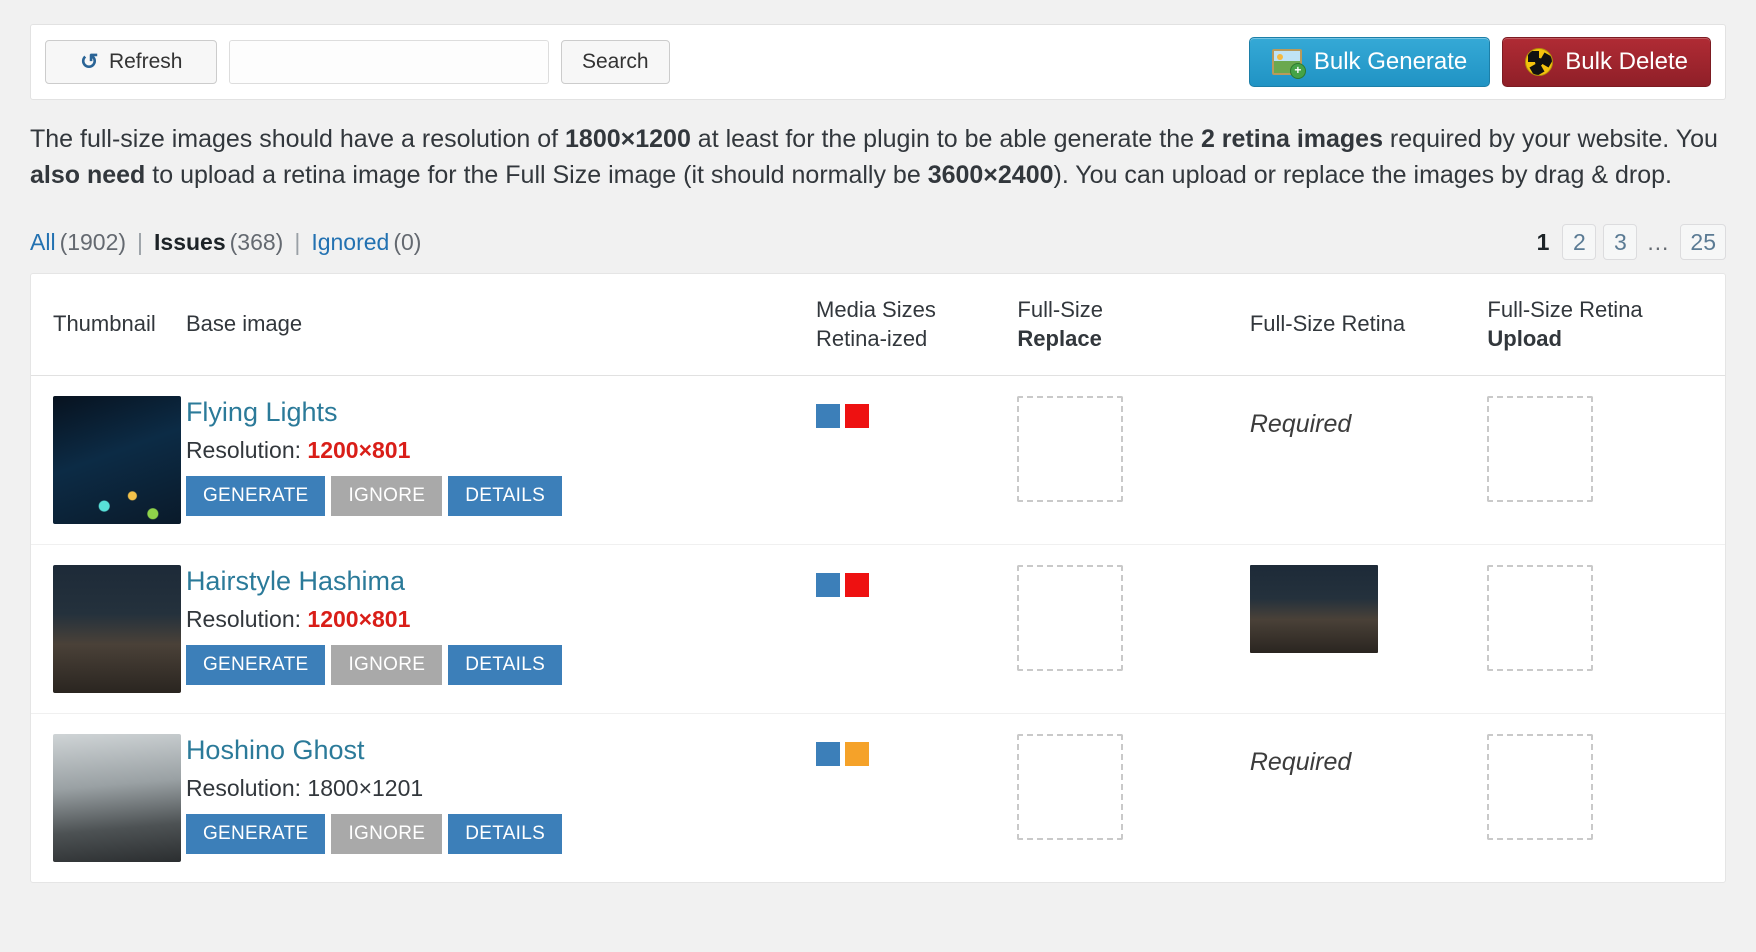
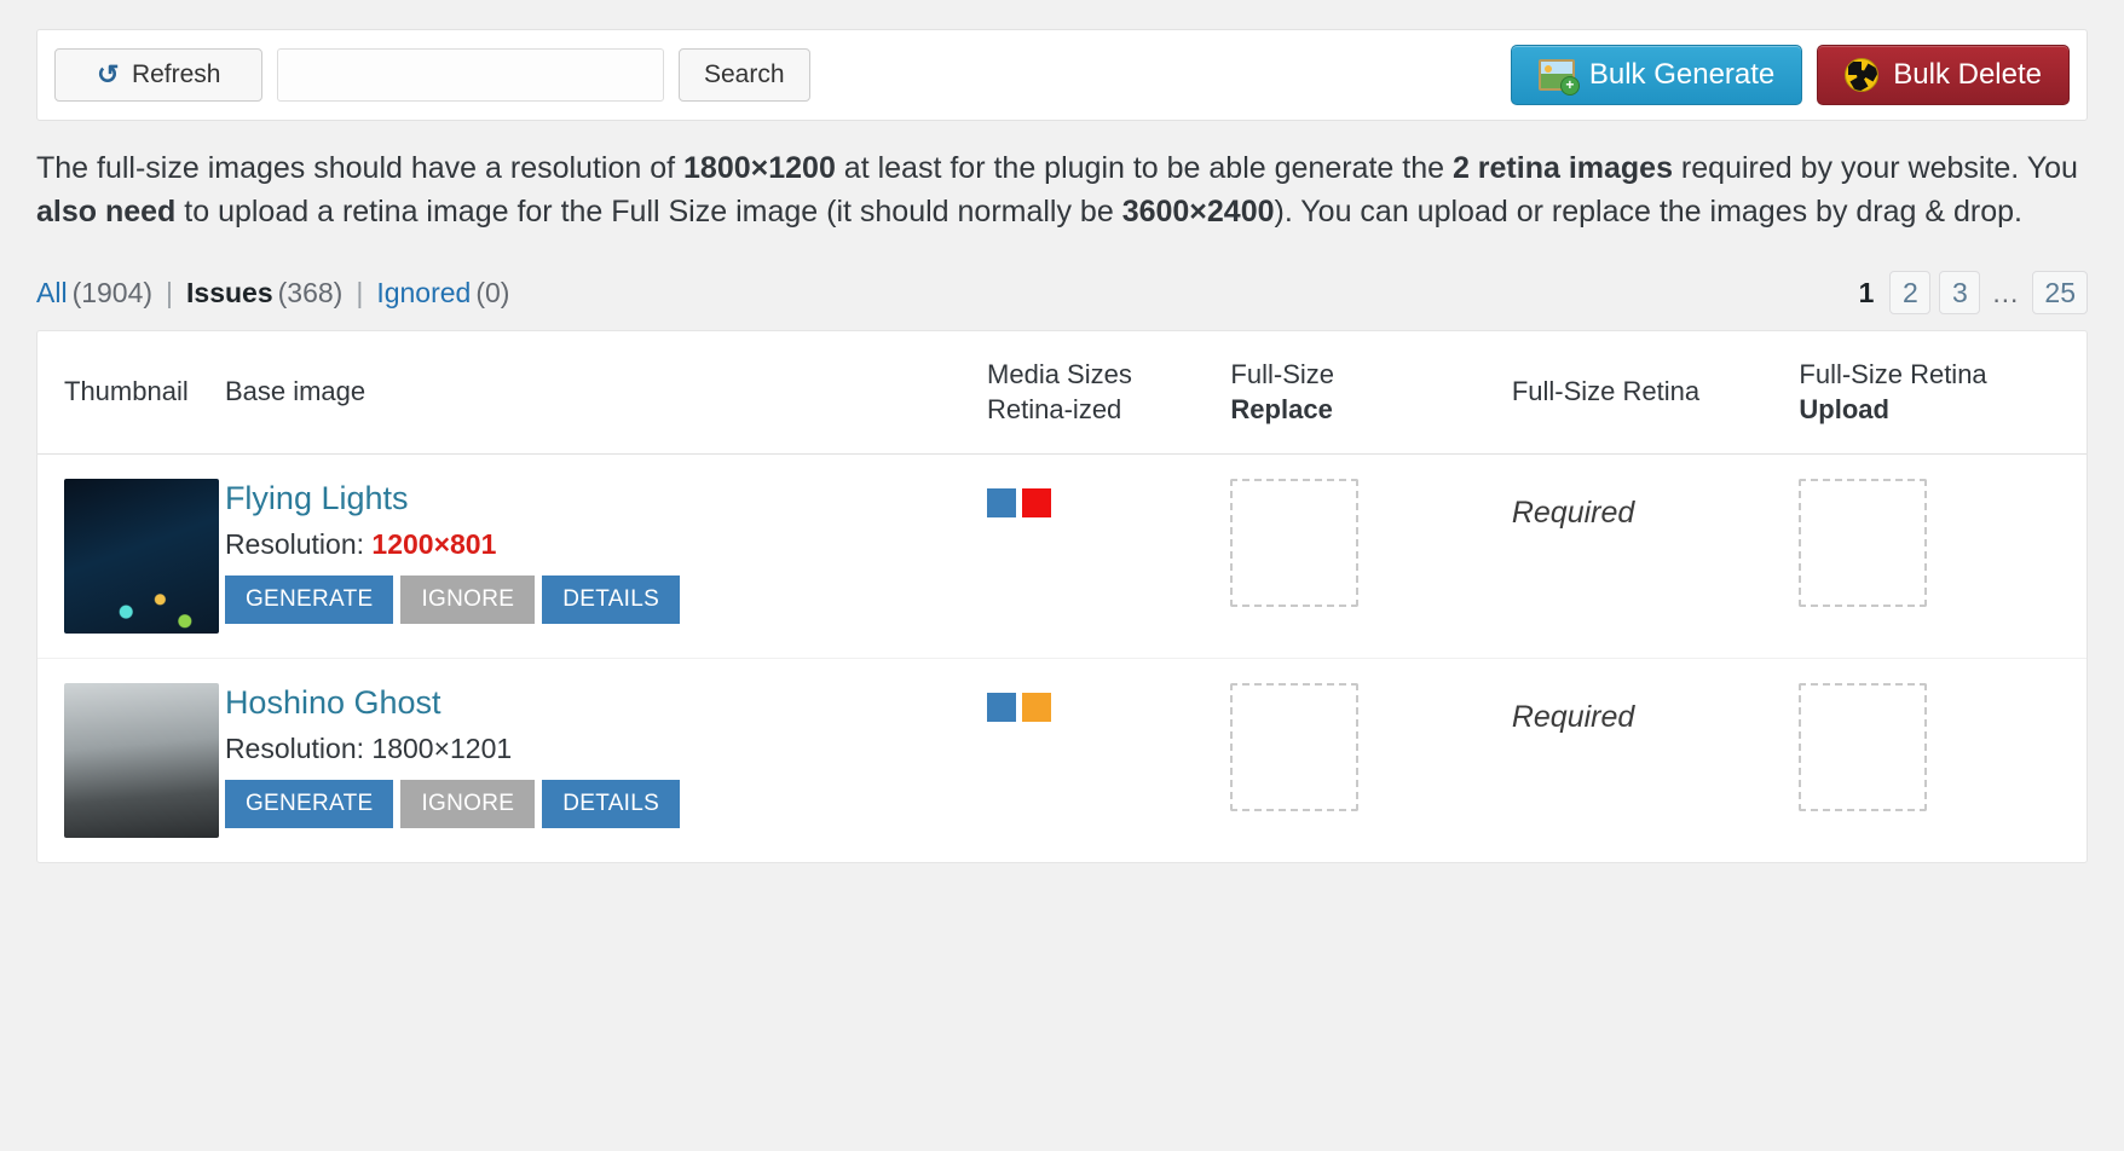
  Refresh
  Search
  +
  Bulk Generate
  Bulk Delete
  The full-size images should have a resolution of 1800×1200 at least for the plugin to be able generate the 2 retina images required by your website. You also need to upload a retina image for the Full Size image (it should normally be 3600×2400). You can upload or replace the images by drag & drop.
  All
- (1902)
+ (1904)
  |
  Issues
  (368)
  |
  Ignored
  (0)
  1
  2
  3
  …
  25
  Thumbnail	Base image	Media Sizes Retina-ized	Full-Size Replace	Full-Size Retina	Full-Size Retina Upload
  	Flying LightsResolution: 1200×801GENERATE IGNORE DETAILS			Required
- 	Hairstyle HashimaResolution: 1200×801GENERATE IGNORE DETAILS
  	Hoshino GhostResolution: 1800×1201GENERATE IGNORE DETAILS			Required
